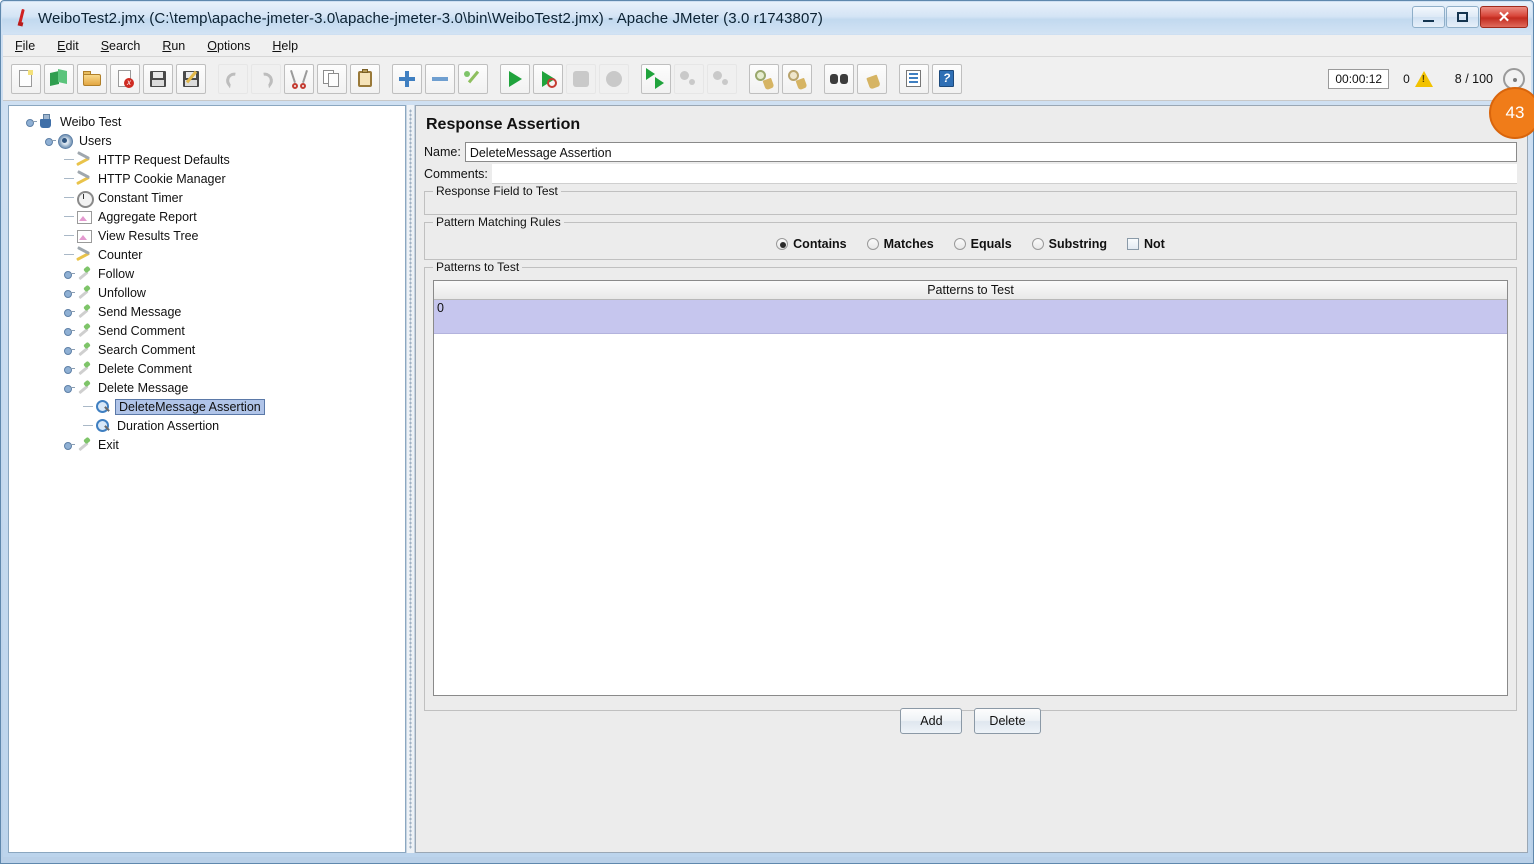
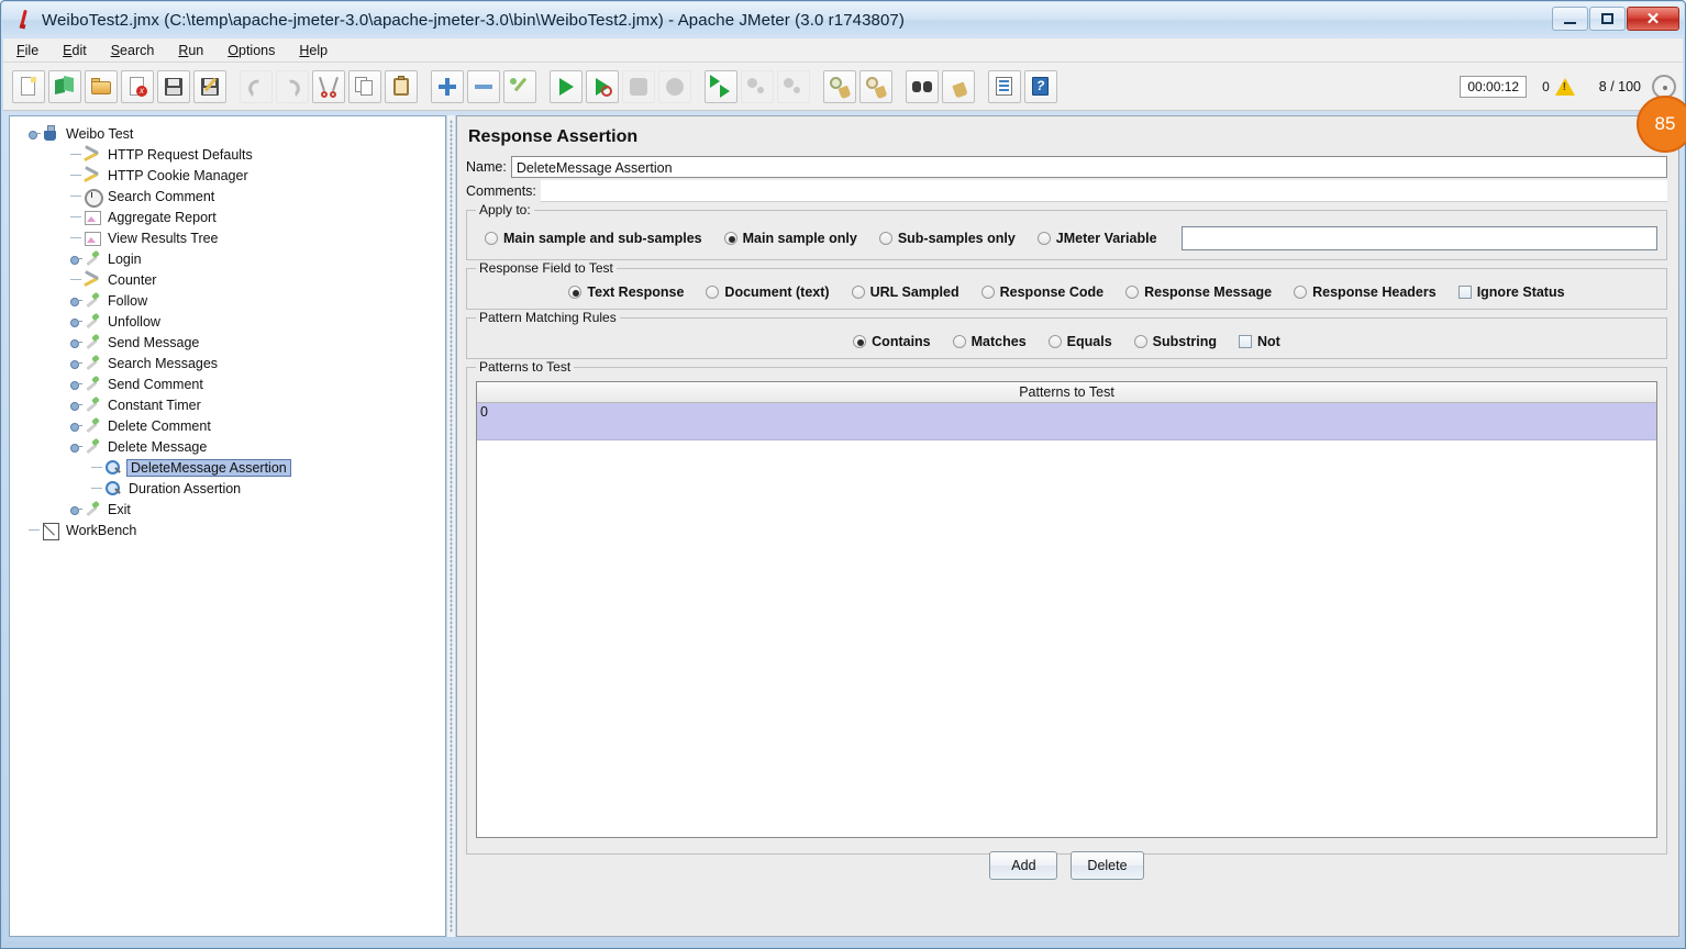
  WeiboTest2.jmx (C:\temp\apache-jmeter-3.0\apache-jmeter-3.0\bin\WeiboTest2.jmx) - Apache JMeter (3.0 r1743807)
  ✕
  File
  Edit
  Search
  Run
  Options
  Help
  x
  ?
  00:00:12
  0
  8 / 100
- 43
+ 85
  Weibo Test
- Users
  HTTP Request Defaults
  HTTP Cookie Manager
- Constant Timer
+ Search Comment
  Aggregate Report
  View Results Tree
+ Login
  Counter
  Follow
  Unfollow
  Send Message
+ Search Messages
  Send Comment
- Search Comment
+ Constant Timer
  Delete Comment
  Delete Message
  DeleteMessage Assertion
  Duration Assertion
  Exit
+ WorkBench
  Response Assertion
  Name:
  DeleteMessage Assertion
  Comments:
+ Apply to:
+ Main sample and sub-samples
+ Main sample only
+ Sub-samples only
+ JMeter Variable
  Response Field to Test
+ Text Response
+ Document (text)
+ URL Sampled
+ Response Code
+ Response Message
+ Response Headers
+ Ignore Status
  Pattern Matching Rules
  Contains
  Matches
  Equals
  Substring
  Not
  Patterns to Test
  Patterns to Test
  0
  Add
  Delete
